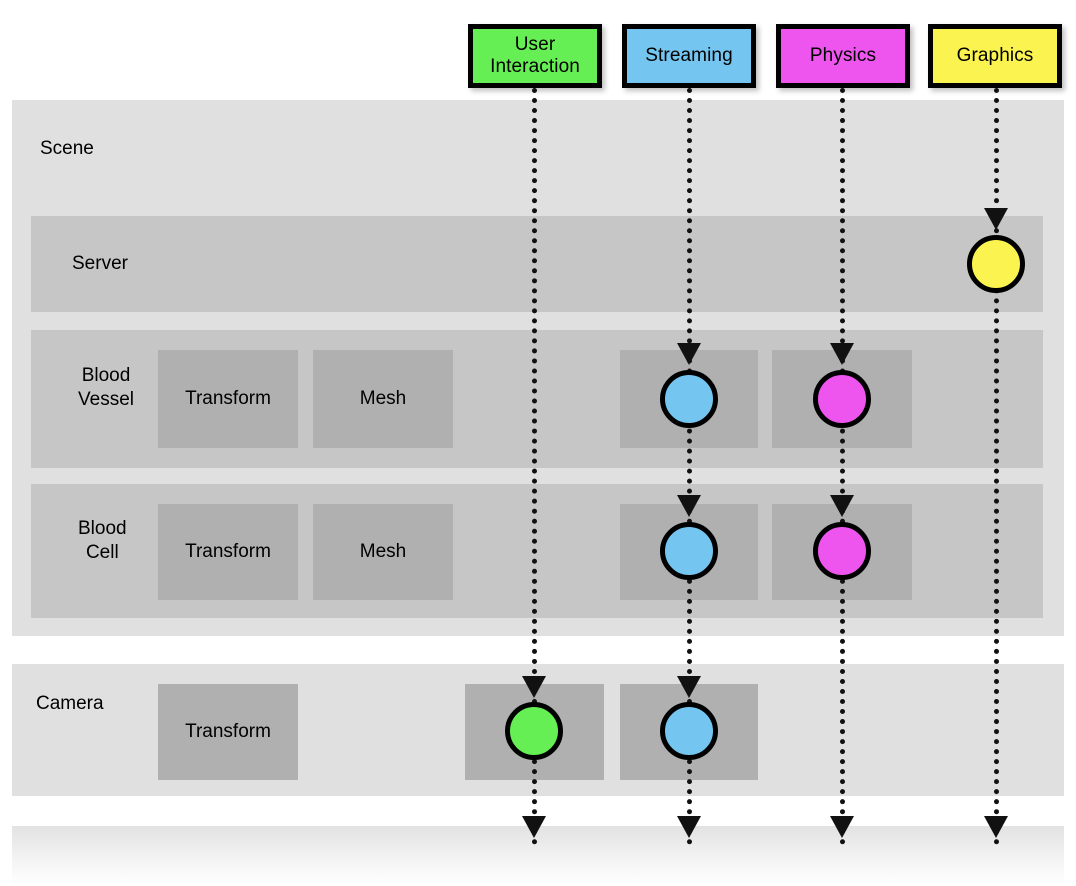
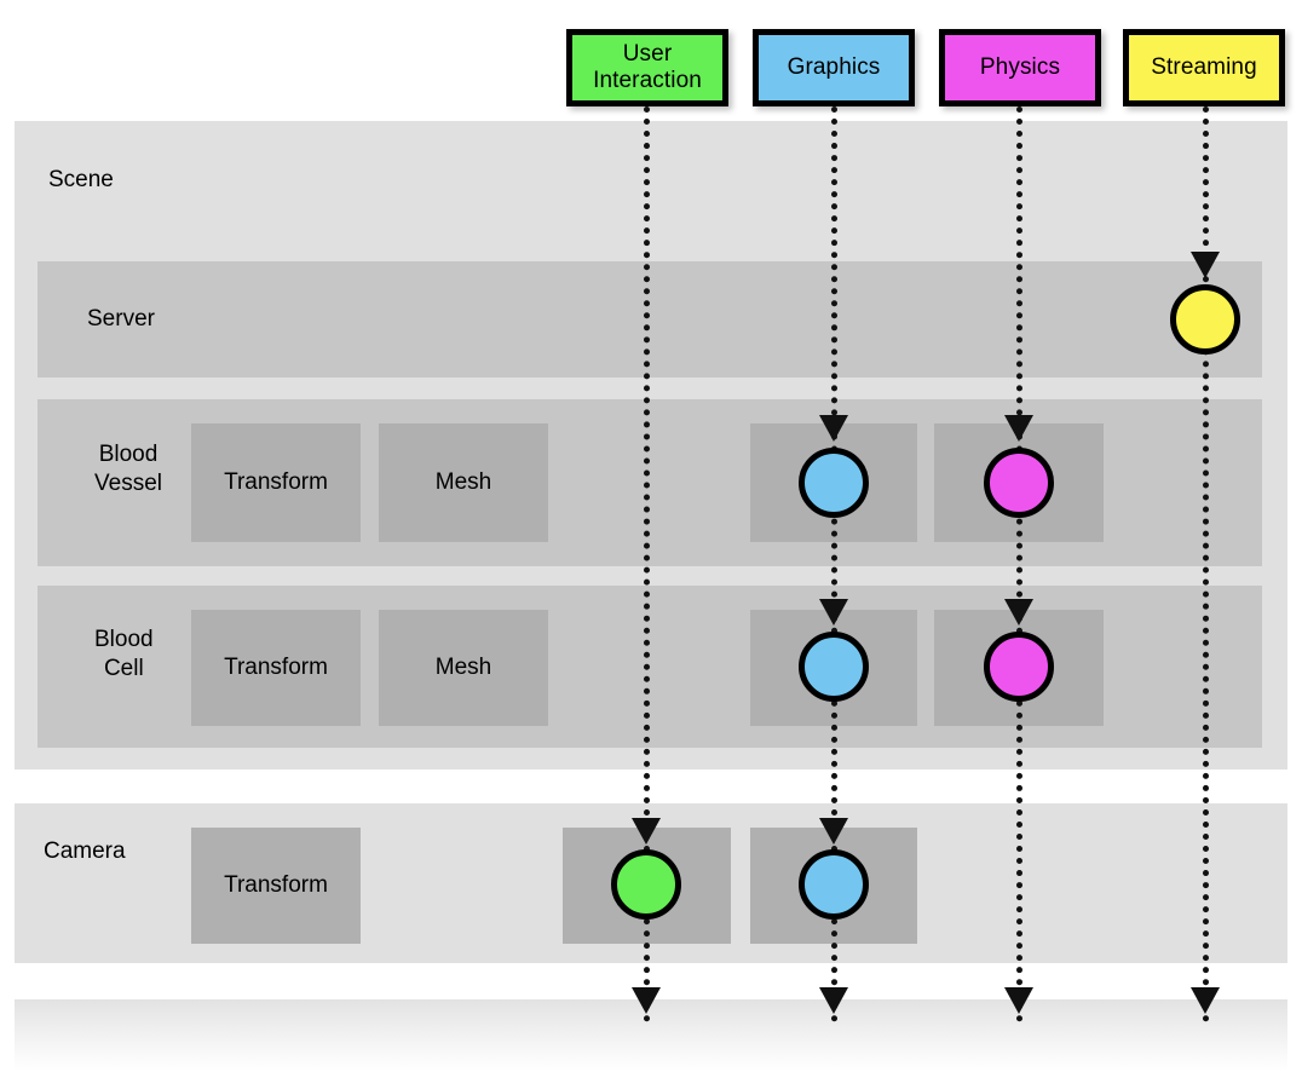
  Scene
  Camera
  Server
  Blood
  Vessel
  Transform
  Mesh
  Blood
  Cell
  Transform
  Mesh
  Transform
  User
  Interaction
- Streaming
+ Graphics
  Physics
- Graphics
+ Streaming
